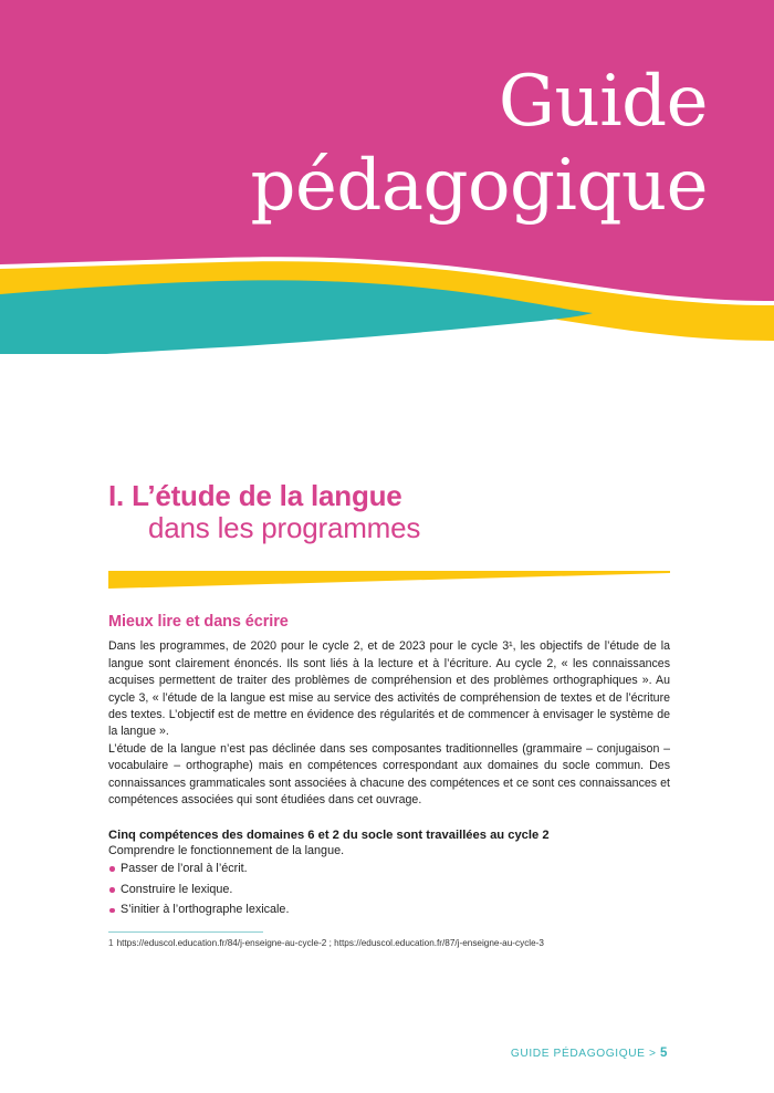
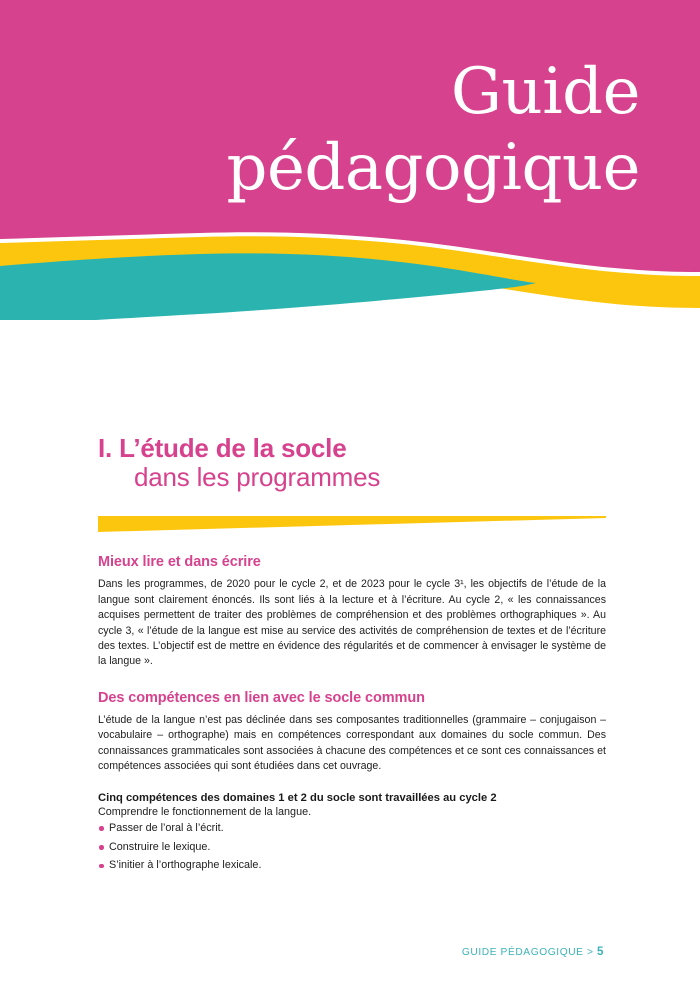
  Guide
  pédagogique
- I. L’étude de la langue
+ I. L’étude de la socle
  dans les programmes
  Mieux lire et dans écrire
  Dans les programmes, de 2020 pour le cycle 2, et de 2023 pour le cycle 3¹, les objectifs de l’étude de la langue sont clairement énoncés. Ils sont liés à la lecture et à l’écriture. Au cycle 2, « les connaissances acquises permettent de traiter des problèmes de compréhension et des problèmes orthographiques ». Au cycle 3, « l’étude de la langue est mise au service des activités de compréhension de textes et de l’écriture des textes. L’objectif est de mettre en évidence des régularités et de commencer à envisager le système de la langue ».
+ Des compétences en lien avec le socle commun
  L’étude de la langue n’est pas déclinée dans ses composantes traditionnelles (grammaire – conjugaison – vocabulaire – orthographe) mais en compétences correspondant aux domaines du socle commun. Des connaissances grammaticales sont associées à chacune des compétences et ce sont ces connaissances et compétences associées qui sont étudiées dans cet ouvrage.
- Cinq compétences des domaines 6 et 2 du socle sont travaillées au cycle 2
+ Cinq compétences des domaines 1 et 2 du socle sont travaillées au cycle 2
  Comprendre le fonctionnement de la langue.
  Passer de l’oral à l’écrit.
  Construire le lexique.
  S’initier à l’orthographe lexicale.
- 1 https://eduscol.education.fr/84/j-enseigne-au-cycle-2 ; https://eduscol.education.fr/87/j-enseigne-au-cycle-3
  GUIDE PÉDAGOGIQUE > 5
